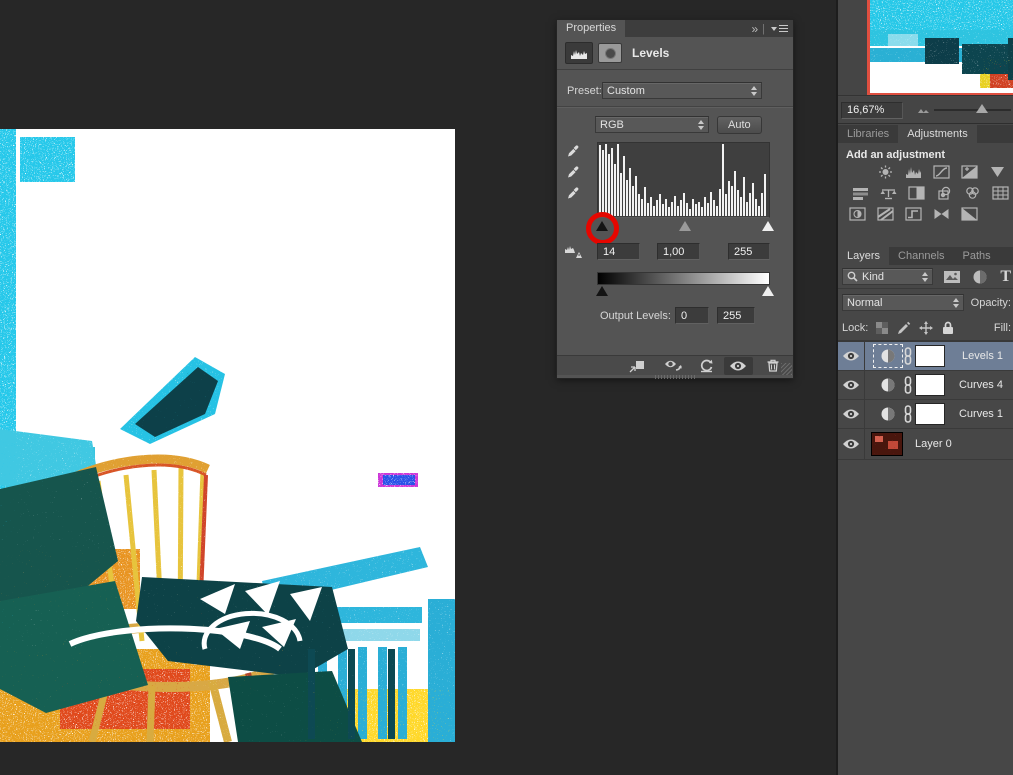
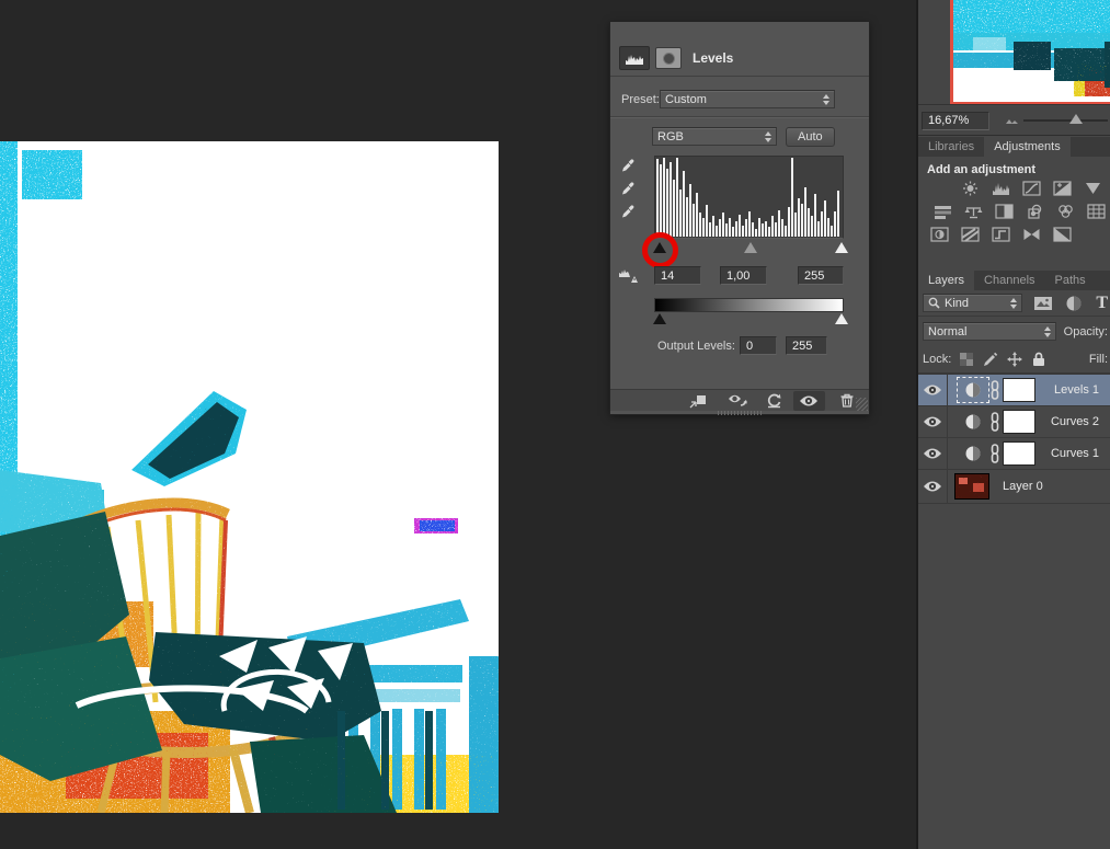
- Properties
- »
- |
  Levels
  Preset:
  Custom
  RGB
  Auto
  14
  1,00
  255
  Output Levels:
  0
  255
  16,67%
  Libraries
  Adjustments
  Add an adjustment
  Layers
  Channels
  Paths
  Kind
  T
  Normal
  Opacity:
  Lock:
  Fill:
  Levels 1
- Curves 4
+ Curves 2
  Curves 1
  Layer 0
